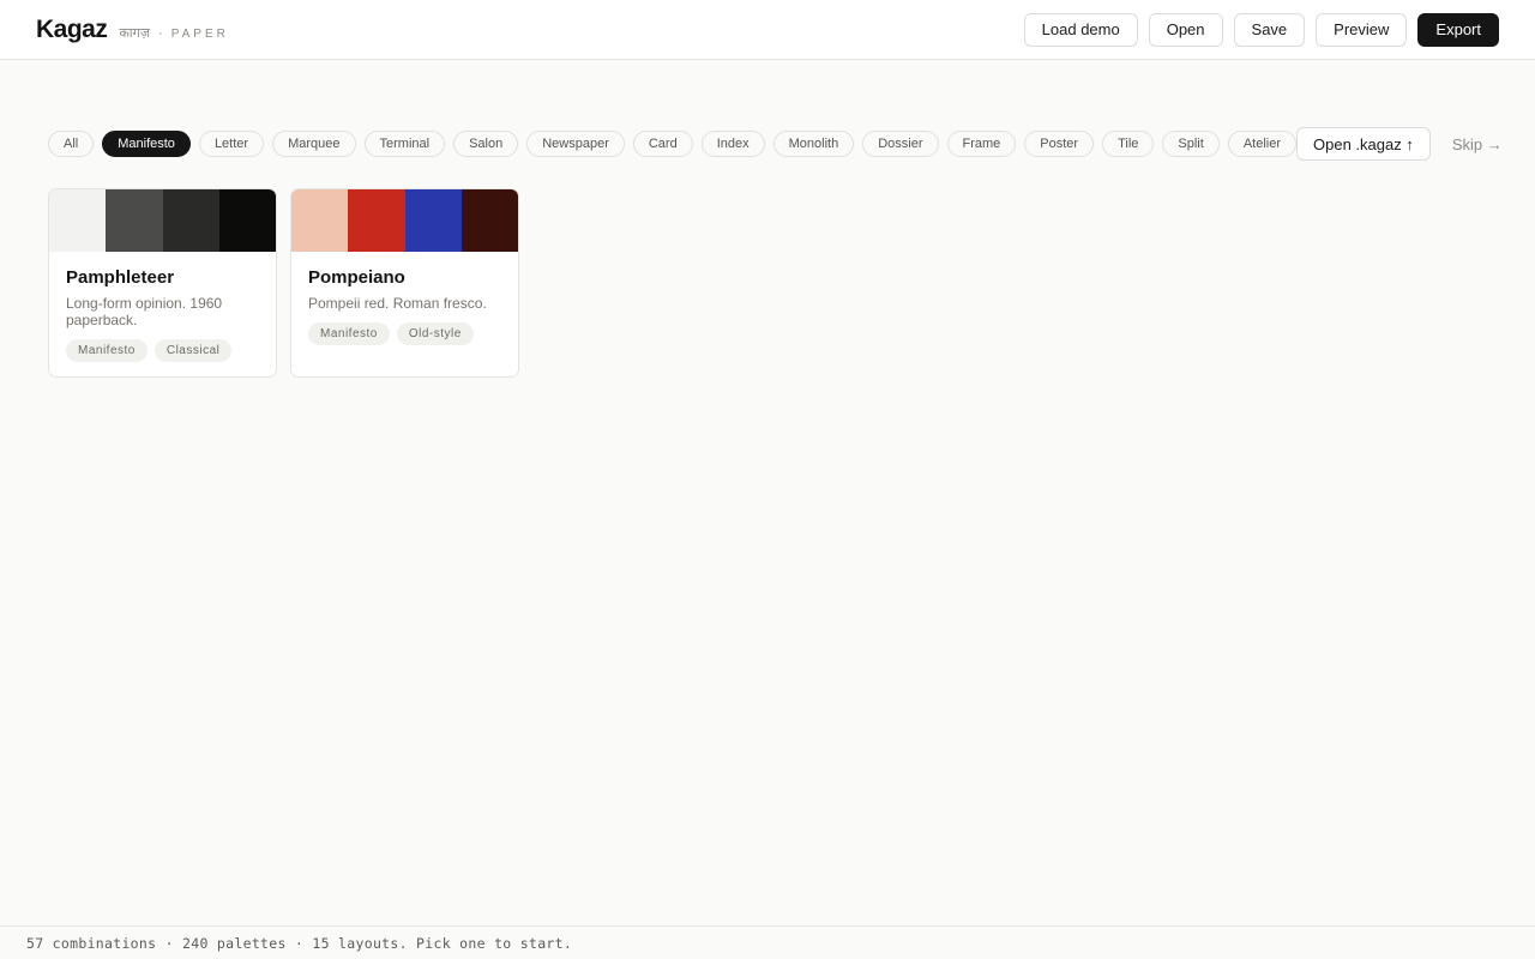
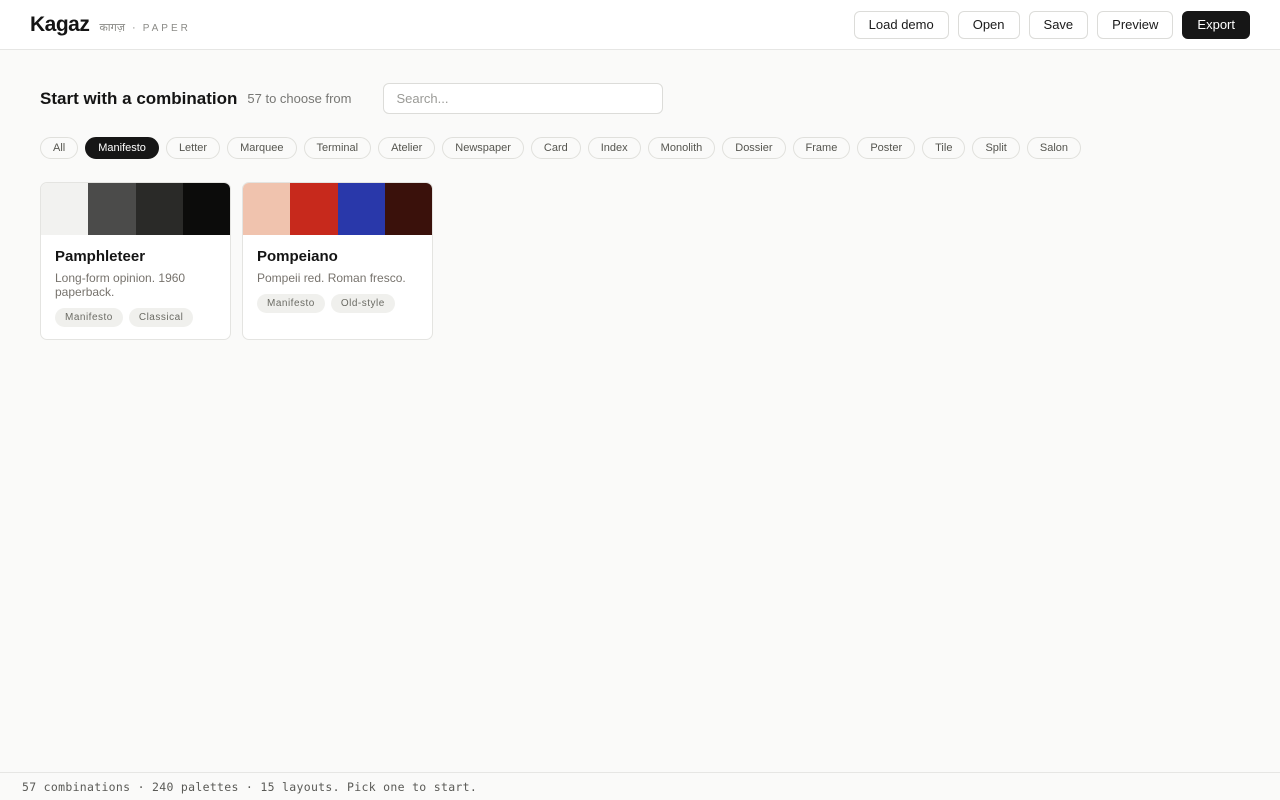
  Kagaz
  कागज़
  ·
  PAPER
  Load demo
  Open
  Save
  Preview
  Export
+ Start with a combination
+ 57 to choose from
+ Search...
  All
  Manifesto
  Letter
  Marquee
  Terminal
- Salon
+ Atelier
  Newspaper
  Card
  Index
  Monolith
  Dossier
  Frame
  Poster
  Tile
  Split
- Atelier
+ Salon
- Open .kagaz ↑
- Skip →
  Pamphleteer
  Long-form opinion. 1960 paperback.
  Manifesto
  Classical
  Pompeiano
  Pompeii red. Roman fresco.
  Manifesto
  Old-style
  57 combinations · 240 palettes · 15 layouts. Pick one to start.
